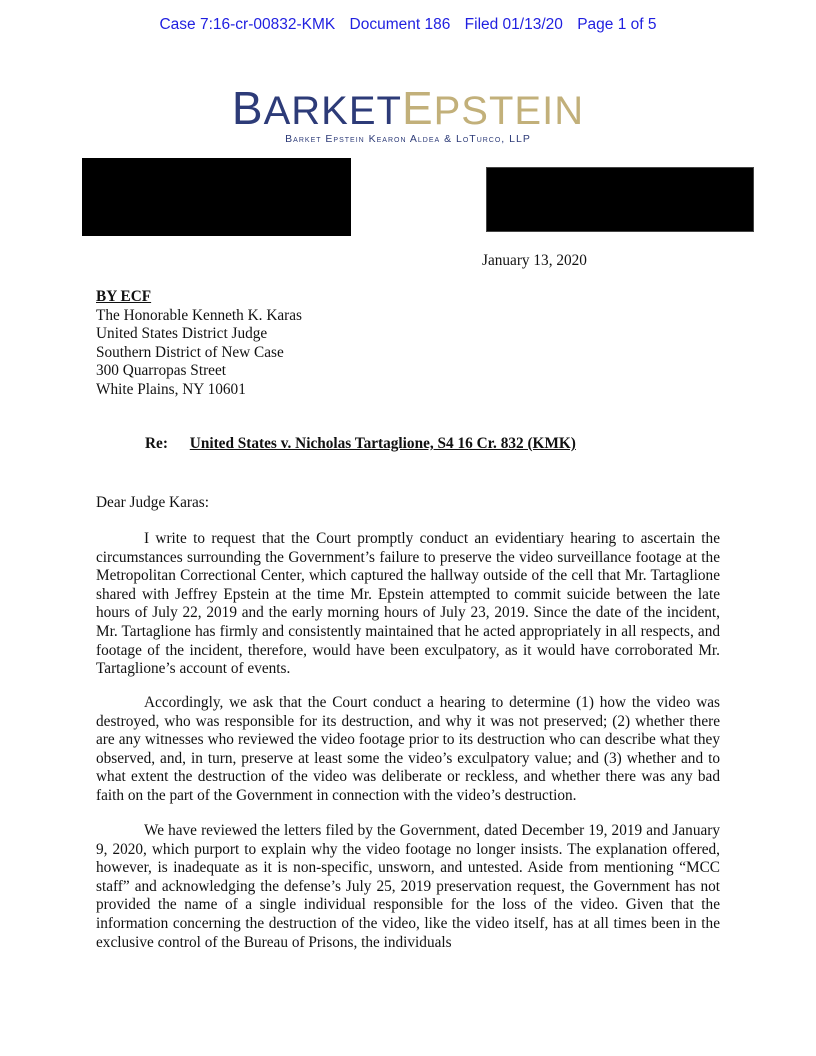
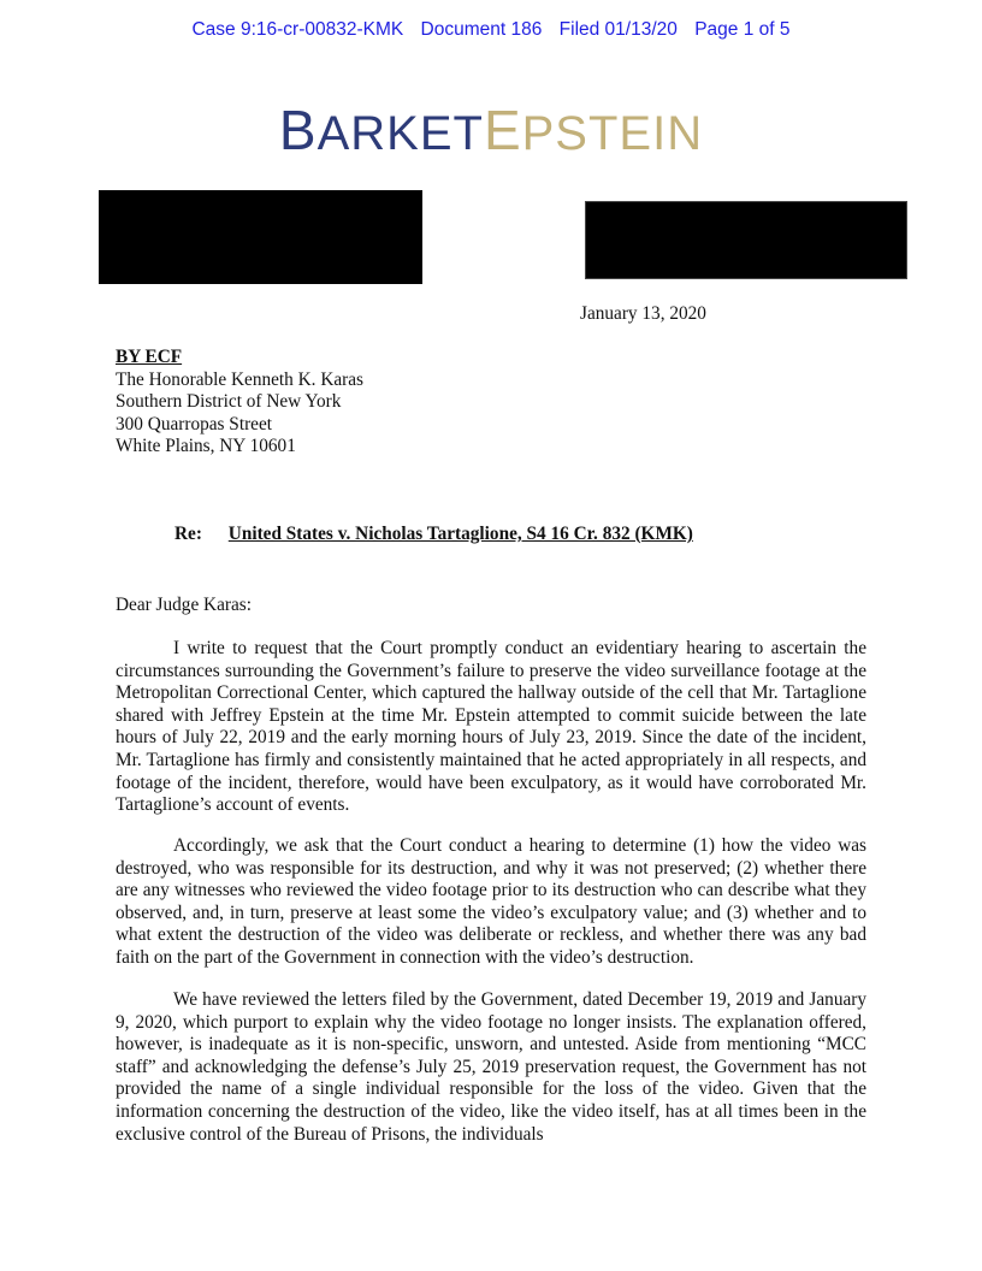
- Case 7:16-cr-00832-KMK Document 186 Filed 01/13/20 Page 1 of 5
+ Case 9:16-cr-00832-KMK Document 186 Filed 01/13/20 Page 1 of 5
  BARKETEPSTEIN
- Barket Epstein Kearon Aldea & LoTurco, LLP
  January 13, 2020
  BY ECF
  The Honorable Kenneth K. Karas
- United States District Judge
- Southern District of New Case
+ Southern District of New York
  300 Quarropas Street
  White Plains, NY 10601
  Re: United States v. Nicholas Tartaglione, S4 16 Cr. 832 (KMK)
  Dear Judge Karas:
  I write to request that the Court promptly conduct an evidentiary hearing to ascertain the circumstances surrounding the Government’s failure to preserve the video surveillance footage at the Metropolitan Correctional Center, which captured the hallway outside of the cell that Mr. Tartaglione shared with Jeffrey Epstein at the time Mr. Epstein attempted to commit suicide between the late hours of July 22, 2019 and the early morning hours of July 23, 2019. Since the date of the incident, Mr. Tartaglione has firmly and consistently maintained that he acted appropriately in all respects, and footage of the incident, therefore, would have been exculpatory, as it would have corroborated Mr. Tartaglione’s account of events.
  Accordingly, we ask that the Court conduct a hearing to determine (1) how the video was destroyed, who was responsible for its destruction, and why it was not preserved; (2) whether there are any witnesses who reviewed the video footage prior to its destruction who can describe what they observed, and, in turn, preserve at least some the video’s exculpatory value; and (3) whether and to what extent the destruction of the video was deliberate or reckless, and whether there was any bad faith on the part of the Government in connection with the video’s destruction.
  We have reviewed the letters filed by the Government, dated December 19, 2019 and January 9, 2020, which purport to explain why the video footage no longer insists. The explanation offered, however, is inadequate as it is non-specific, unsworn, and untested. Aside from mentioning “MCC staff” and acknowledging the defense’s July 25, 2019 preservation request, the Government has not provided the name of a single individual responsible for the loss of the video. Given that the information concerning the destruction of the video, like the video itself, has at all times been in the exclusive control of the Bureau of Prisons, the individuals
